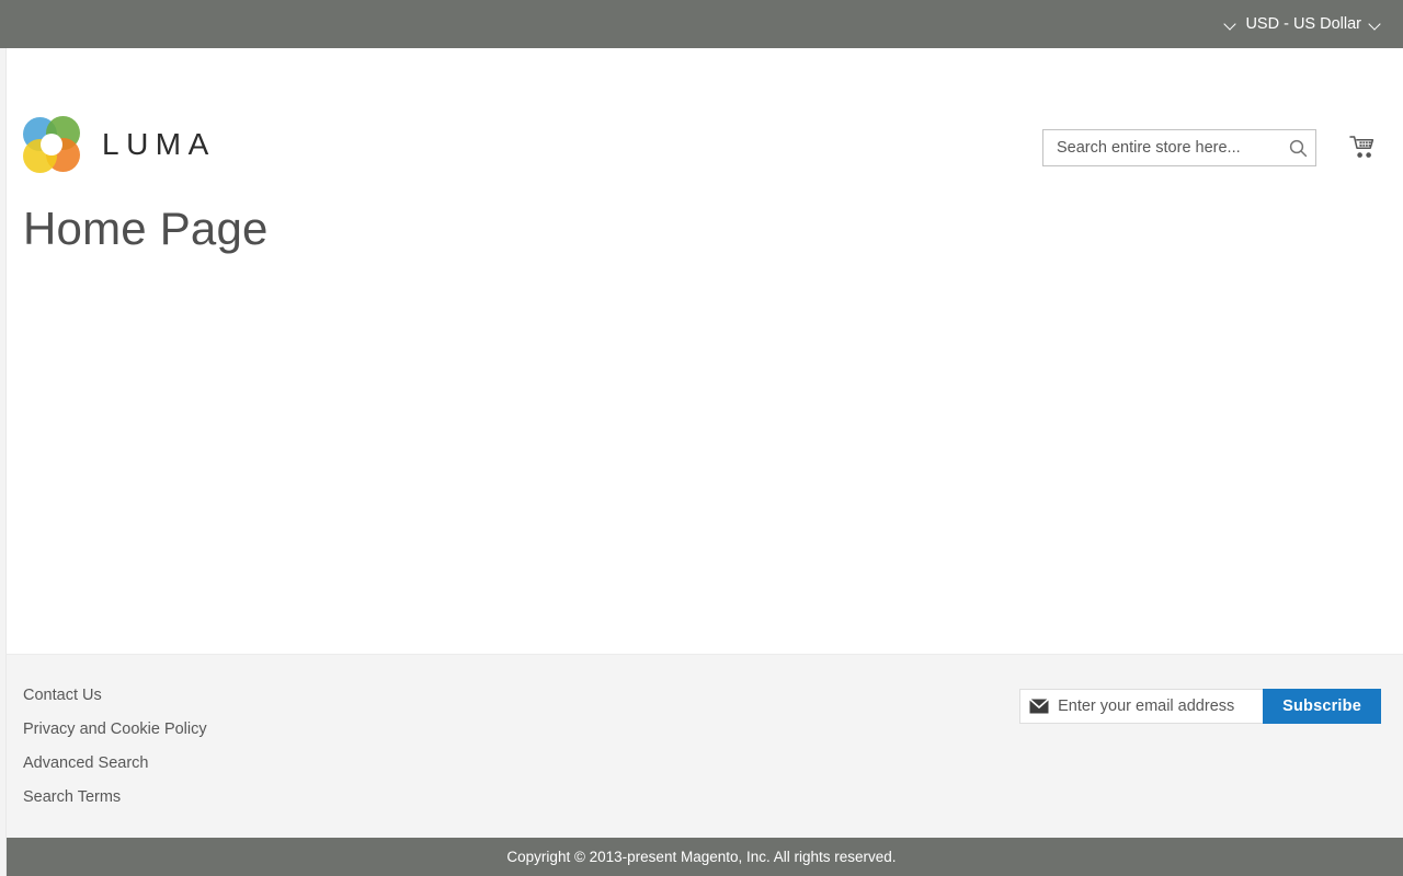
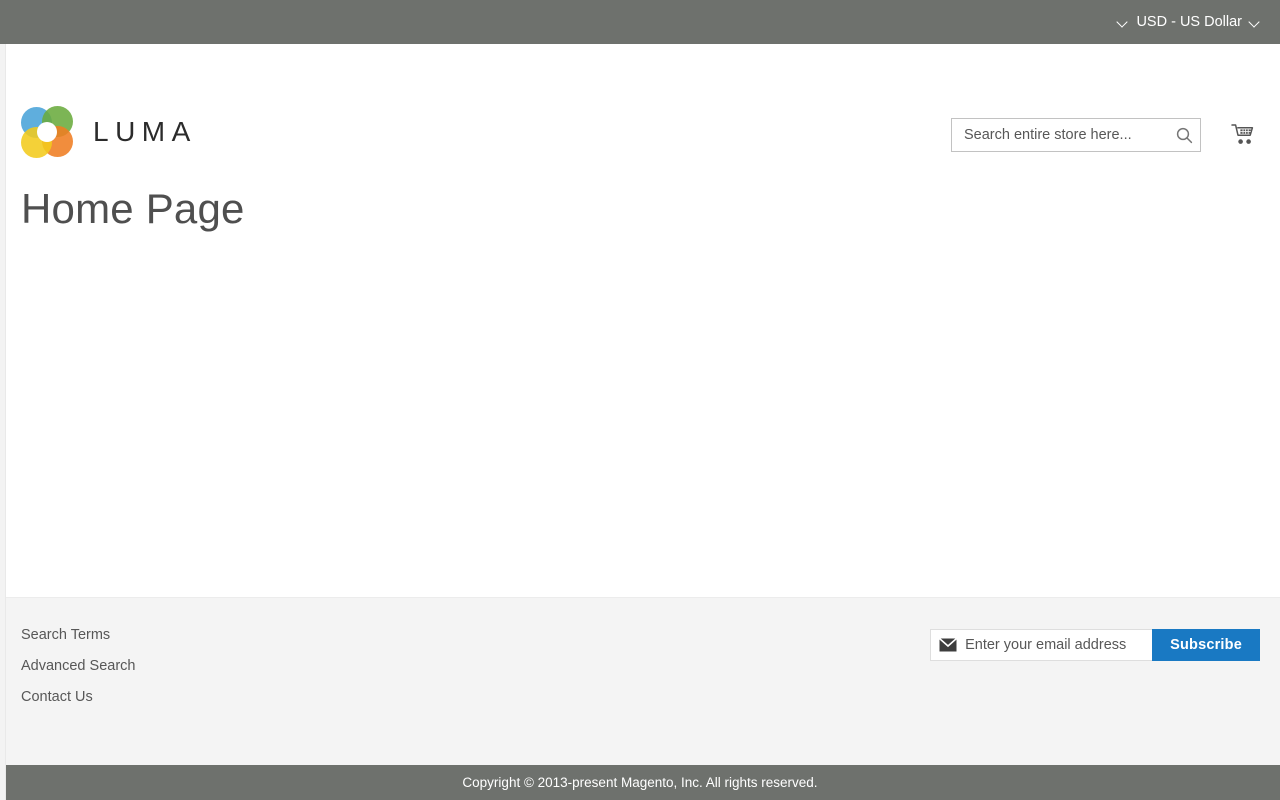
  USD - US Dollar
  LUMA
  Search entire store here...
  Home Page
- Contact Us
+ Search Terms
- Privacy and Cookie Policy
  Advanced Search
- Search Terms
+ Contact Us
  Enter your email address
  Subscribe
  Copyright © 2013-present Magento, Inc. All rights reserved.
